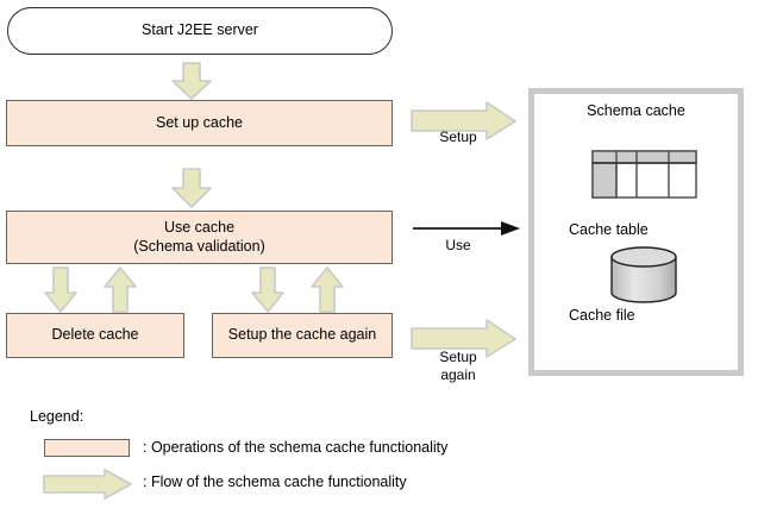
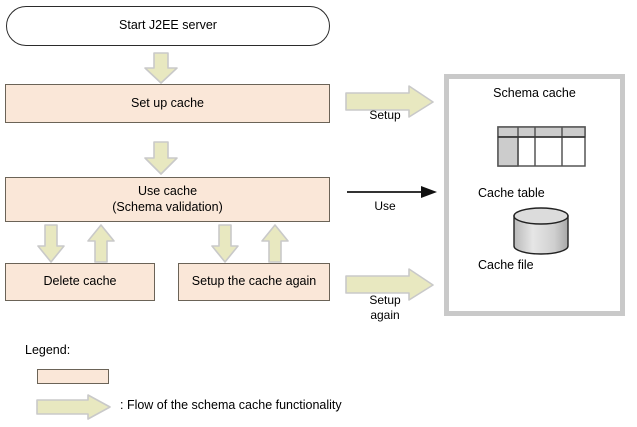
  Start J2EE server
  Set up cache
  Use cache
  (Schema validation)
  Delete cache
  Setup the cache again
  Setup
  Use
  Setup
  again
  Schema cache
  Cache table
  Cache file
  Legend:
- : Operations of the schema cache functionality
  : Flow of the schema cache functionality
